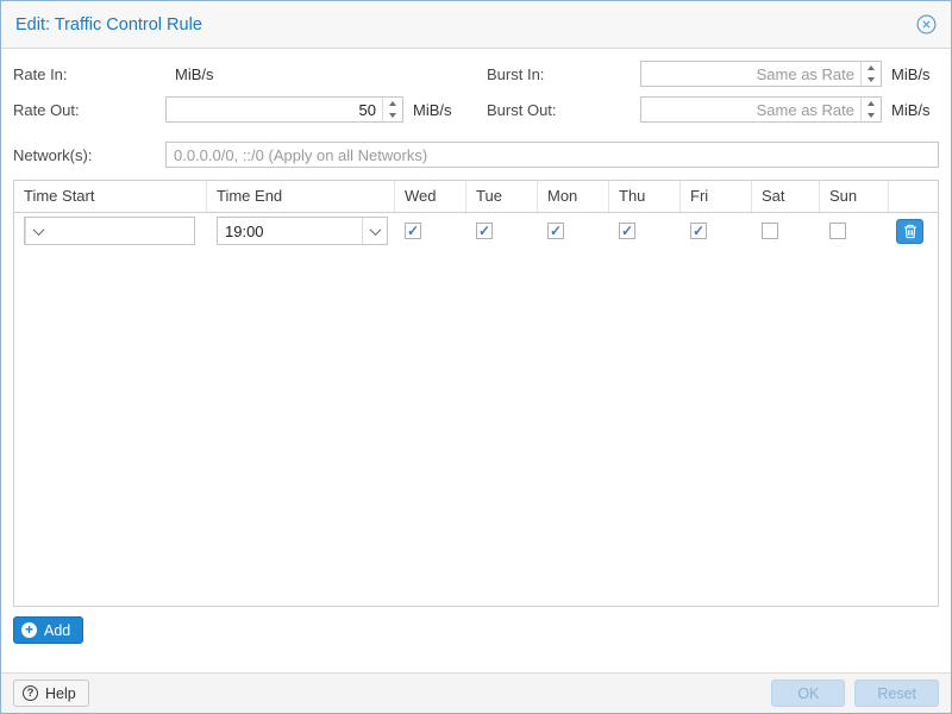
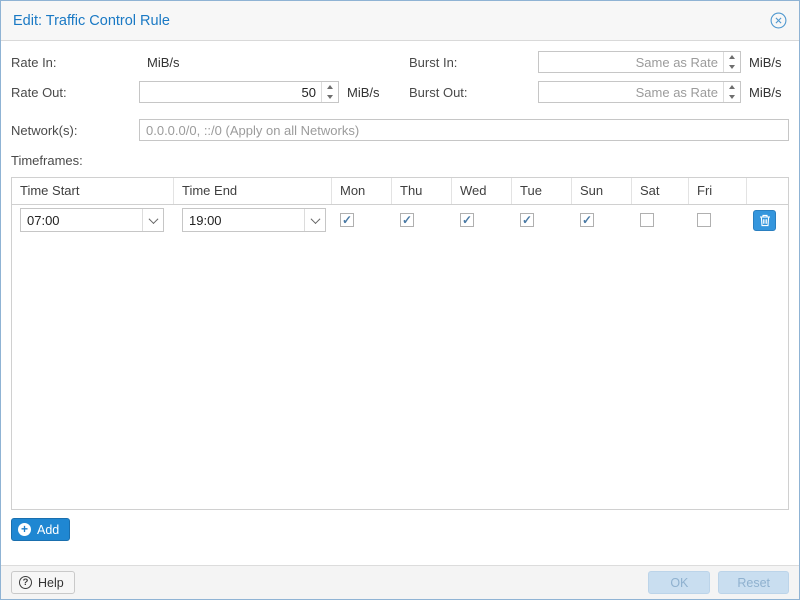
  Edit: Traffic Control Rule
  Rate In:
  MiB/s
  Burst In:
  Same as Rate
  MiB/s
  Rate Out:
  50
  MiB/s
  Burst Out:
  Same as Rate
  MiB/s
  Network(s):
  0.0.0.0/0, ::/0 (Apply on all Networks)
+ Timeframes:
  Time Start
  Time End
- Wed
+ Mon
- Tue
+ Thu
- Mon
+ Wed
- Thu
+ Tue
- Fri
+ Sun
  Sat
- Sun
+ Fri
+ 07:00
  19:00
  +
  Add
  ?
  Help
  OK
  Reset
